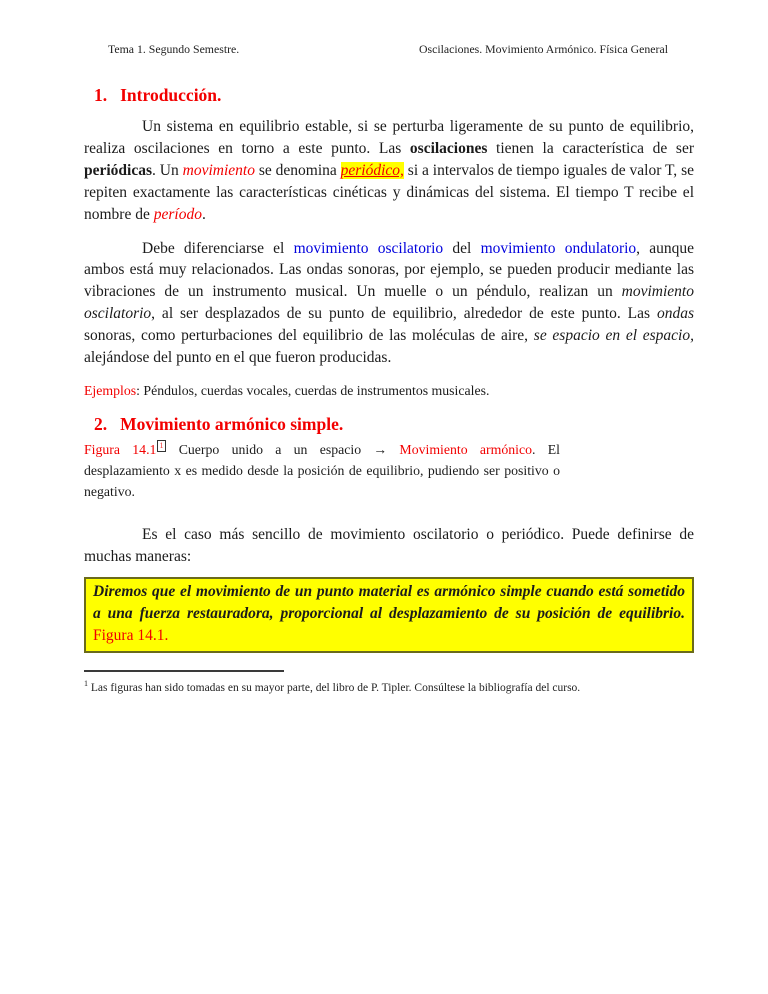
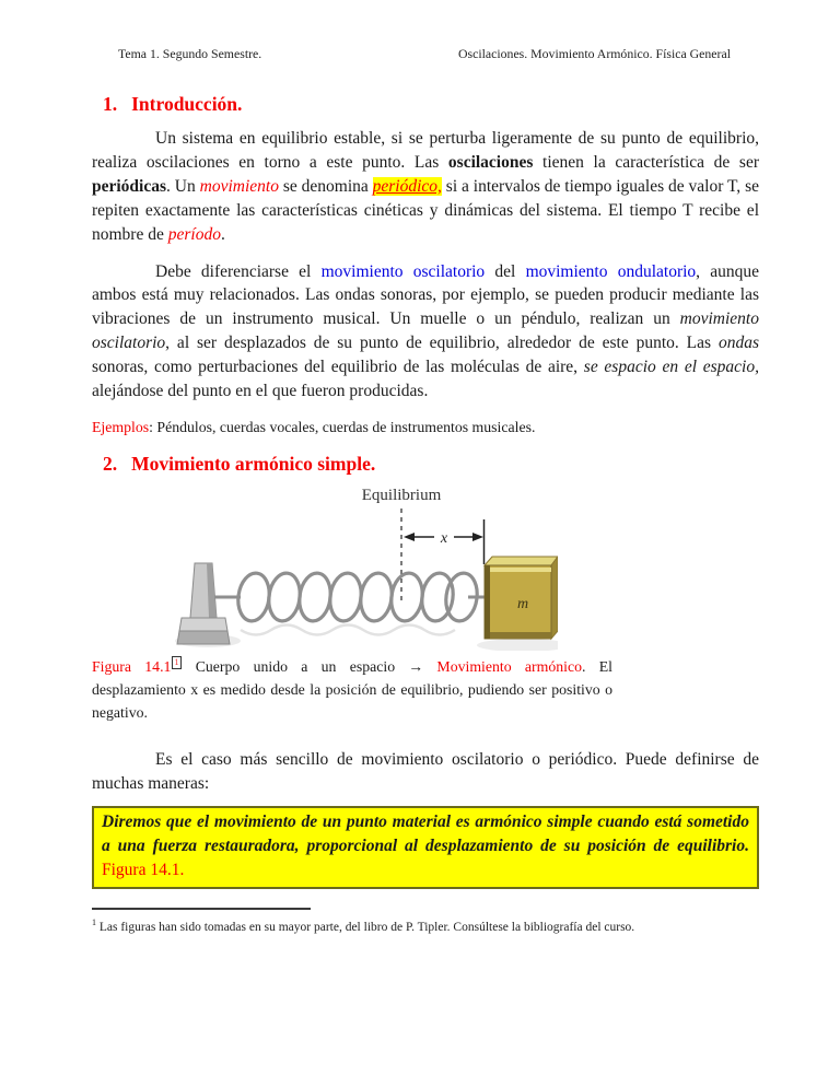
  Tema 1. Segundo Semestre.
  Oscilaciones. Movimiento Armónico. Física General
  1. Introducción.
  Un sistema en equilibrio estable, si se perturba ligeramente de su punto de equilibrio, realiza oscilaciones en torno a este punto. Las oscilaciones tienen la característica de ser periódicas. Un movimiento se denomina periódico, si a intervalos de tiempo iguales de valor T, se repiten exactamente las características cinéticas y dinámicas del sistema. El tiempo T recibe el nombre de período.
  Debe diferenciarse el movimiento oscilatorio del movimiento ondulatorio, aunque ambos está muy relacionados. Las ondas sonoras, por ejemplo, se pueden producir mediante las vibraciones de un instrumento musical. Un muelle o un péndulo, realizan un movimiento oscilatorio, al ser desplazados de su punto de equilibrio, alrededor de este punto. Las ondas sonoras, como perturbaciones del equilibrio de las moléculas de aire, se espacio en el espacio, alejándose del punto en el que fueron producidas.
  Ejemplos: Péndulos, cuerdas vocales, cuerdas de instrumentos musicales.
  2. Movimiento armónico simple.
+ Equilibrium
+ x
+ m
  Figura 14.1 1 Cuerpo unido a un espacio → Movimiento armónico. El desplazamiento x es medido desde la posición de equilibrio, pudiendo ser positivo o negativo.
  Es el caso más sencillo de movimiento oscilatorio o periódico. Puede definirse de muchas maneras:
  Diremos que el movimiento de un punto material es armónico simple cuando está sometido a una fuerza restauradora, proporcional al desplazamiento de su posición de equilibrio. Figura 14.1.
  1 Las figuras han sido tomadas en su mayor parte, del libro de P. Tipler. Consúltese la bibliografía del curso.
